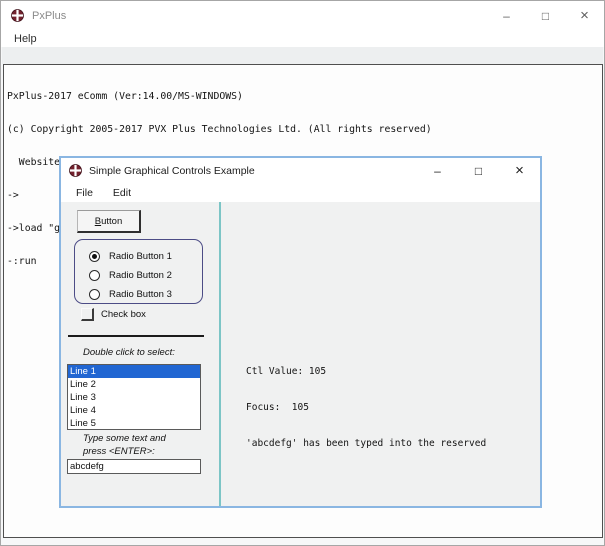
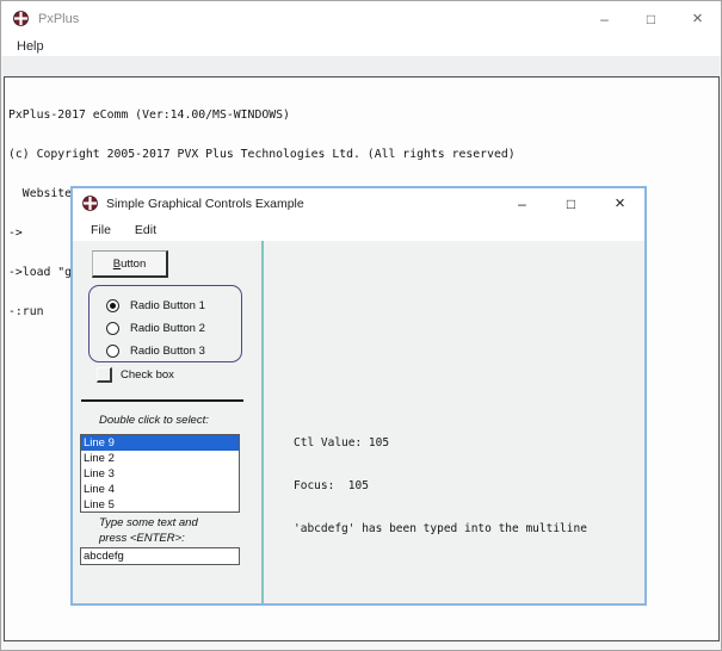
  PxPlus
  –
  □
  ×
  Help
  PxPlus-2017 eComm (Ver:14.00/MS-WINDOWS)
  (c) Copyright 2005-2017 PVX Plus Technologies Ltd. (All rights reserved)
  ->
  -:run
  Simple Graphical Controls Example
  –
  □
  ×
  File
  Edit
  Button
  Radio Button 1
  Radio Button 2
  Radio Button 3
  Check box
  Double click to select:
- Line 1
+ Line 9
  Line 2
  Line 3
  Line 4
  Line 5
  Type some text and
  press <ENTER>:
  abcdefg
  Ctl Value: 105
  Focus: 105
- 'abcdefg' has been typed into the reserved
+ 'abcdefg' has been typed into the multiline
